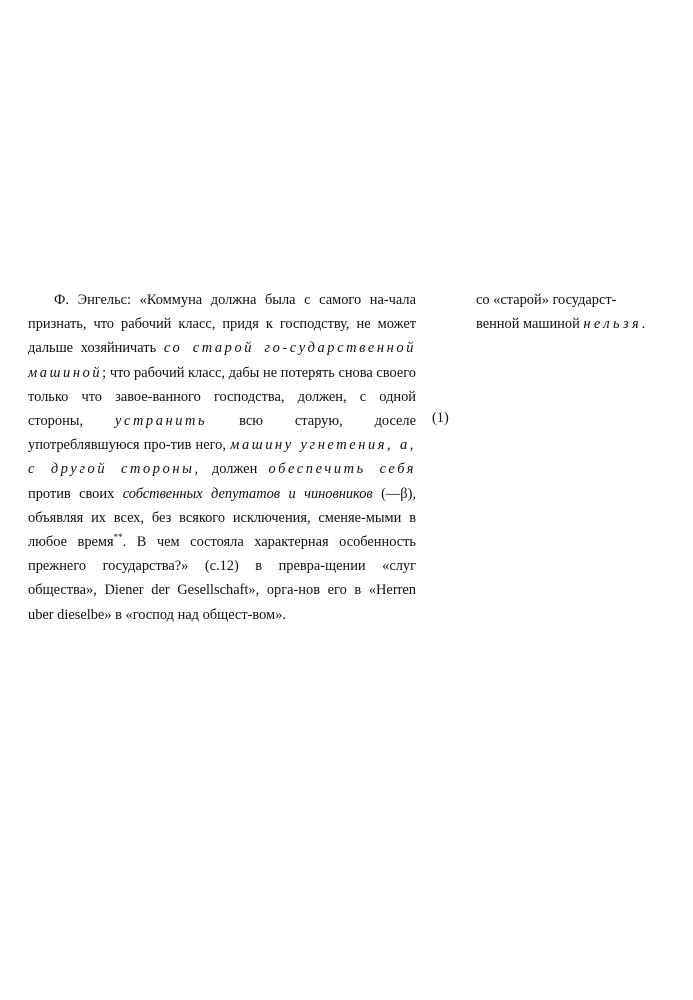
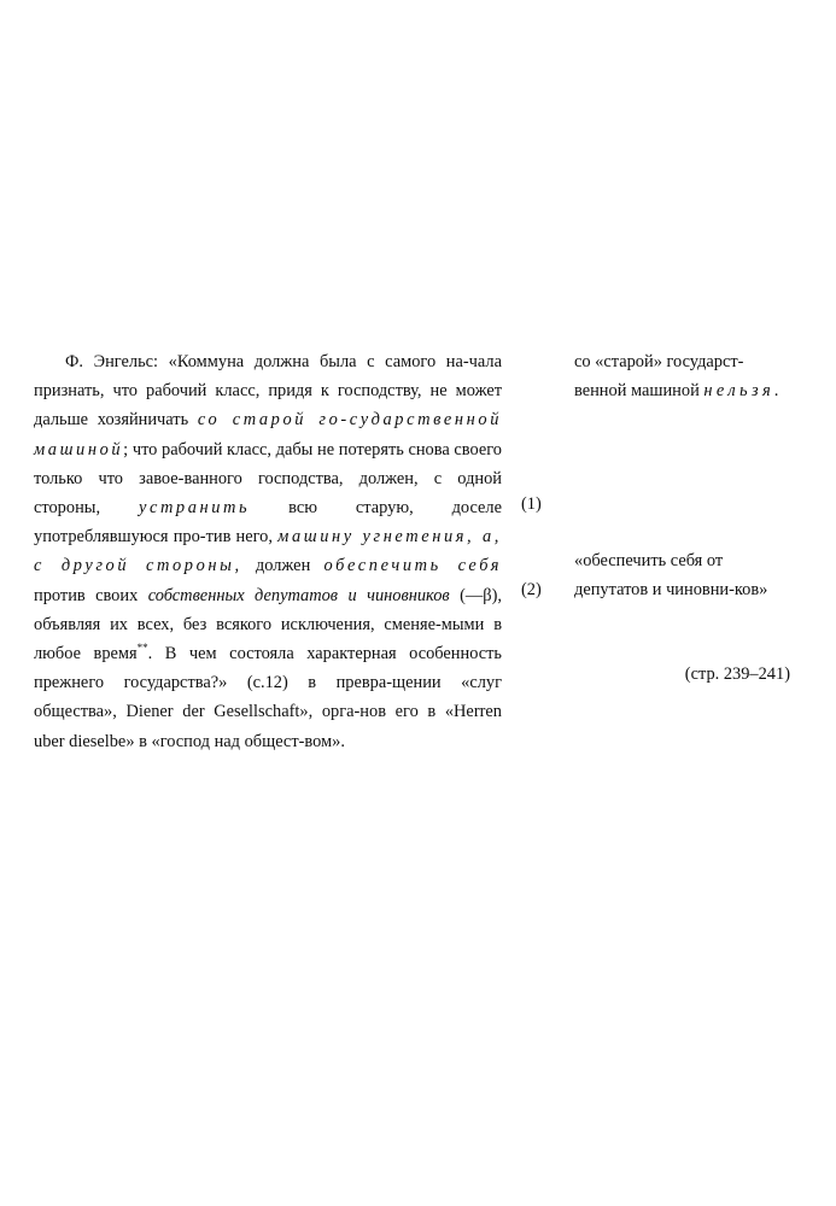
  Ф. Энгельс: «Коммуна должна была с самого на-чала признать, что рабочий класс, придя к господству, не может дальше хозяйничать со старой го-сударственной машиной; что рабочий класс, дабы не потерять снова своего только что завое-ванного господства, должен, с одной стороны, устранить всю старую, доселе употреблявшуюся про-тив него, машину угнетения, а, с другой стороны, должен обеспечить себя против своих собственных депутатов и чиновников (—β), объявляя их всех, без всякого исключения, сменяе-мыми в любое время**. В чем состояла характерная особенность прежнего государства?» (с.12) в превра-щении «слуг общества», Diener der Gesellschaft», орга-нов его в «Herren uber dieselbe» в «господ над общест-вом».
  со «старой» государст-венной машиной нельзя.
  (1)
+ (2)
+ «обеспечить себя от депутатов и чиновни-ков»
+ (стр. 239–241)
